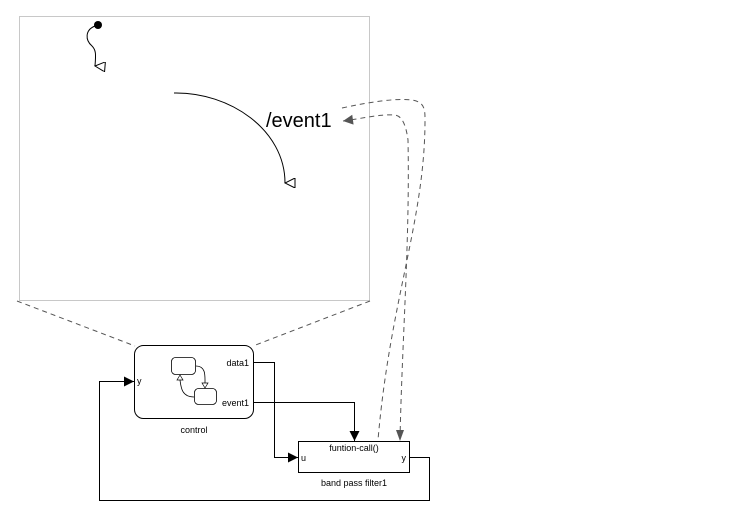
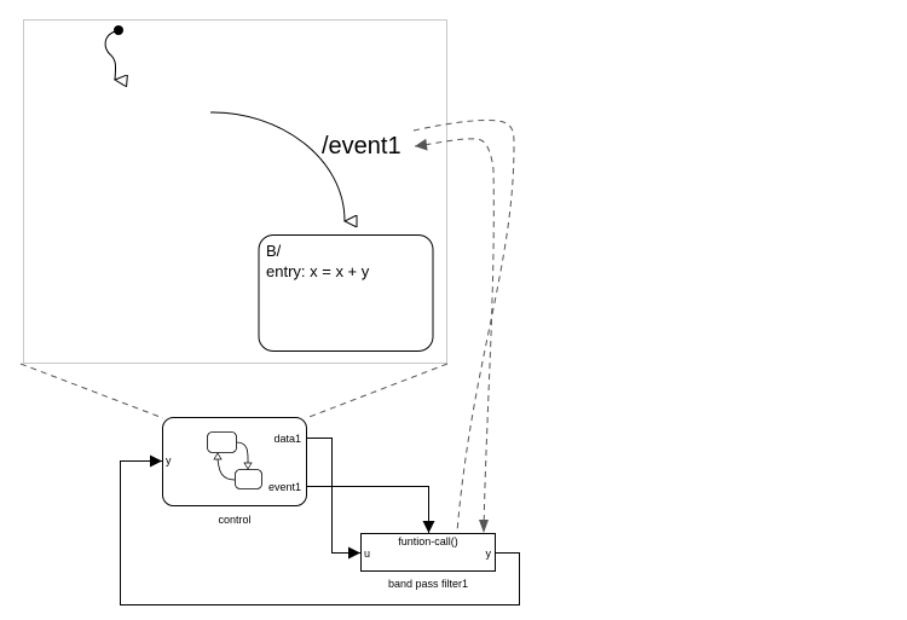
  /event1
+ B/
+ entry: x = x + y
  y
  data1
  event1
  control
  funtion-call()
  u
  y
  band pass filter1
